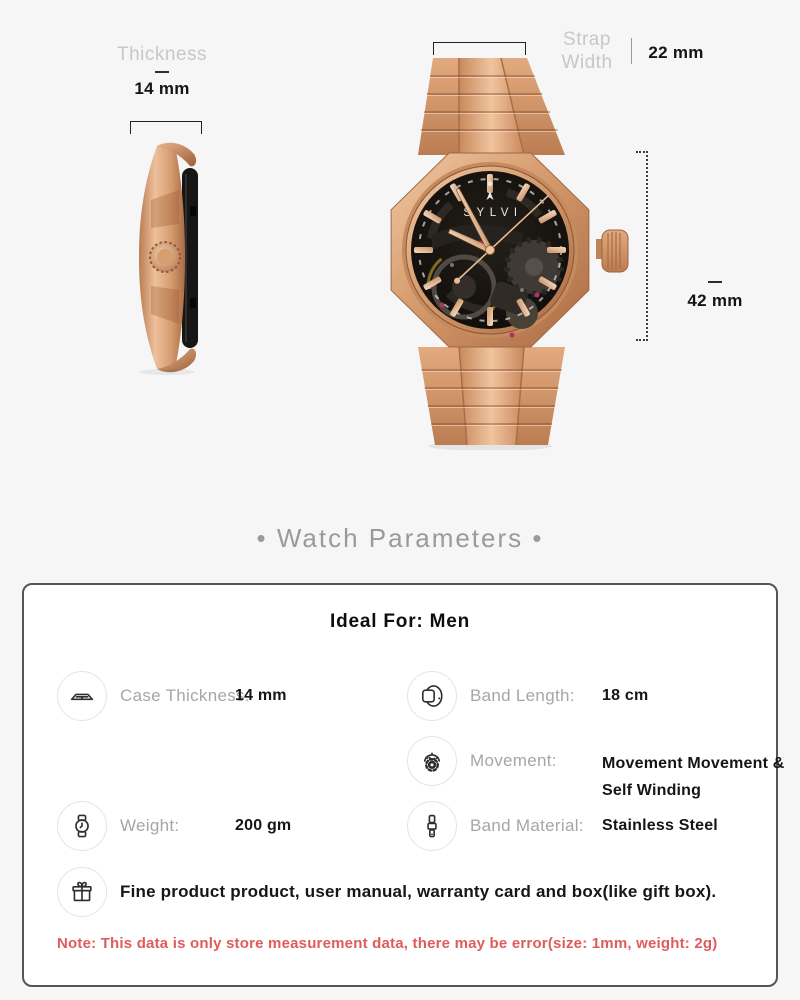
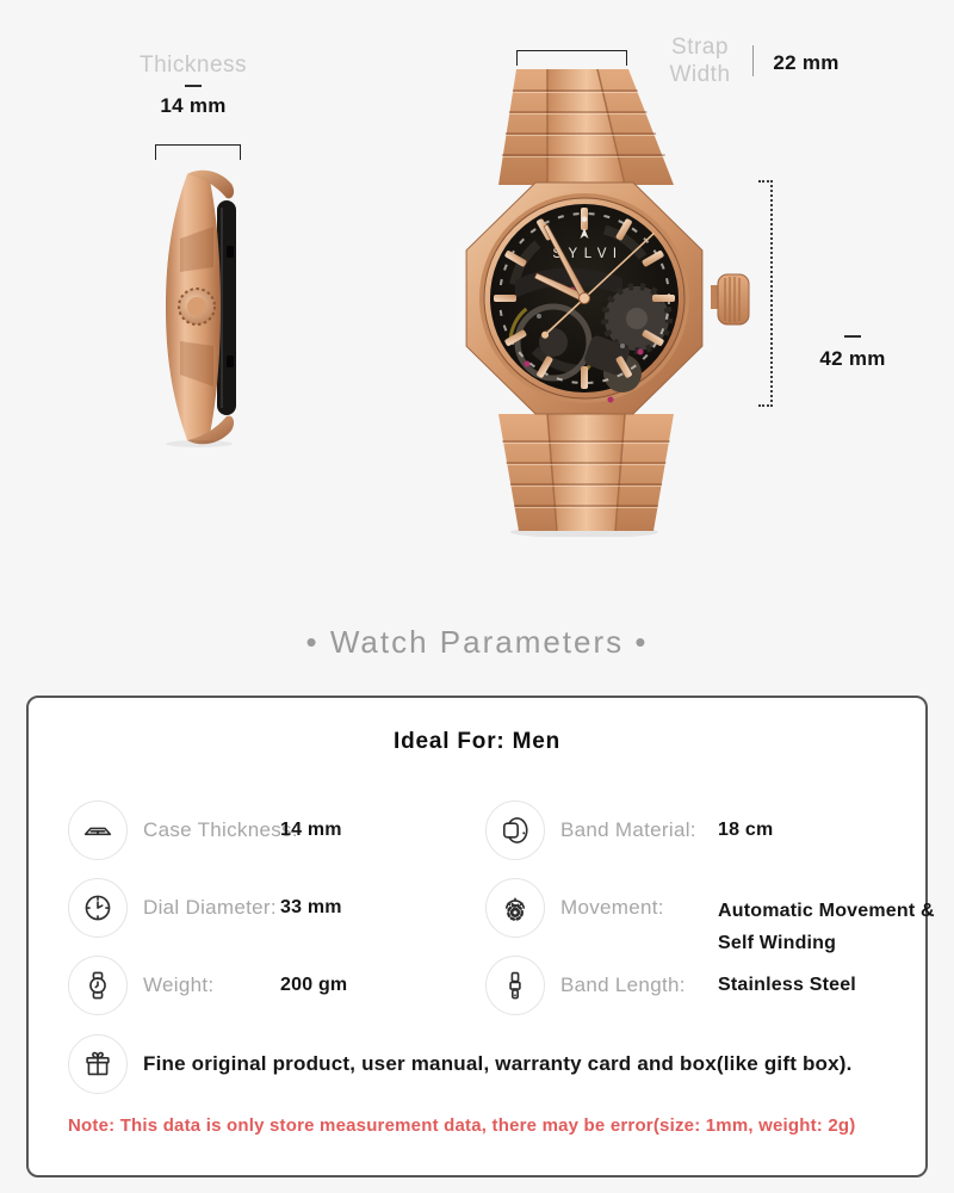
  Thickness
  14 mm
  Strap
  Width
  22 mm
  42 mm
  YLVI
  • Watch Parameters •
  Ideal For: Men
  Case Thickness:
  14 mm
+ Dial Diameter:
+ 33 mm
  Weight:
  200 gm
- Band Length:
+ Band Material:
  18 cm
  Movement:
- Movement Movement & Self Winding
+ Automatic Movement & Self Winding
- Band Material:
+ Band Length:
  Stainless Steel
- Fine product product, user manual, warranty card and box(like gift box).
+ Fine original product, user manual, warranty card and box(like gift box).
  Note: This data is only store measurement data, there may be error(size: 1mm, weight: 2g)
